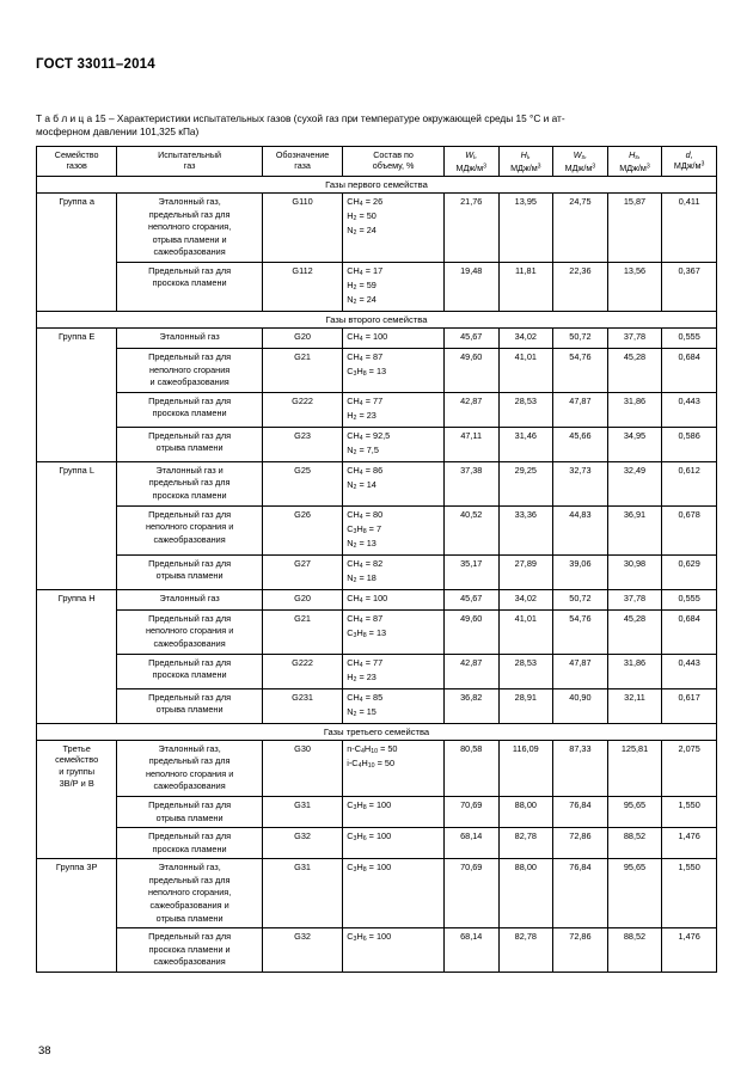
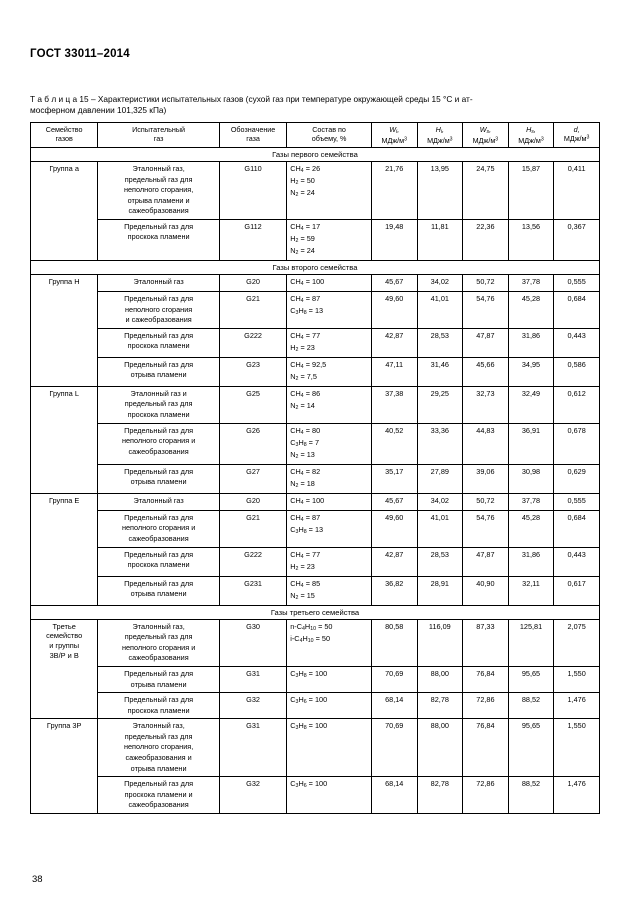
  ГОСТ 33011–2014
  Т а б л и ц а 15 – Характеристики испытательных газов (сухой газ при температуре окружающей среды 15 °С и ат-
  мосферном давлении 101,325 кПа)
  Семействогазов	Испытательныйгаз	Обозначениегаза	Состав пообъему, %	W ,МДж/м	H ,МДж/м	W ,МДж/м	H ,МДж/м	d,МДж/м
  Газы первого семейства
  Группа а	Эталонный газ,предельный газ длянеполного сгорания,отрыва пламени исажеобразования	G110	CH = 26H = 50N = 24	21,76	13,95	24,75	15,87	0,411
  Предельный газ дляпроскока пламени	G112	CH = 17H = 59N = 24	19,48	11,81	22,36	13,56	0,367
  Газы второго семейства
- Группа Е	Эталонный газ	G20	CH = 100	45,67	34,02	50,72	37,78	0,555
+ Группа Н	Эталонный газ	G20	CH = 100	45,67	34,02	50,72	37,78	0,555
  Предельный газ длянеполного сгоранияи сажеобразования	G21	CH = 87C H = 13	49,60	41,01	54,76	45,28	0,684
  Предельный газ дляпроскока пламени	G222	CH = 77H = 23	42,87	28,53	47,87	31,86	0,443
  Предельный газ дляотрыва пламени	G23	CH = 92,5N = 7,5	47,11	31,46	45,66	34,95	0,586
  Группа L	Эталонный газ ипредельный газ дляпроскока пламени	G25	CH = 86N = 14	37,38	29,25	32,73	32,49	0,612
  Предельный газ длянеполного сгорания исажеобразования	G26	CH = 80C H = 7N = 13	40,52	33,36	44,83	36,91	0,678
  Предельный газ дляотрыва пламени	G27	CH = 82N = 18	35,17	27,89	39,06	30,98	0,629
- Группа Н	Эталонный газ	G20	CH = 100	45,67	34,02	50,72	37,78	0,555
+ Группа Е	Эталонный газ	G20	CH = 100	45,67	34,02	50,72	37,78	0,555
  Предельный газ длянеполного сгорания исажеобразования	G21	CH = 87C H = 13	49,60	41,01	54,76	45,28	0,684
  Предельный газ дляпроскока пламени	G222	CH = 77H = 23	42,87	28,53	47,87	31,86	0,443
  Предельный газ дляотрыва пламени	G231	CH = 85N = 15	36,82	28,91	40,90	32,11	0,617
  Газы третьего семейства
  Третьесемействои группы3В/Р и В	Эталонный газ,предельный газ длянеполного сгорания исажеобразования	G30	n-C H = 50i-C H = 50	80,58	116,09	87,33	125,81	2,075
  Предельный газ дляотрыва пламени	G31	C H = 100	70,69	88,00	76,84	95,65	1,550
  Предельный газ дляпроскока пламени	G32	C H = 100	68,14	82,78	72,86	88,52	1,476
  Группа 3Р	Эталонный газ,предельный газ длянеполного сгорания,сажеобразования иотрыва пламени	G31	C H = 100	70,69	88,00	76,84	95,65	1,550
  Предельный газ дляпроскока пламени исажеобразования	G32	C H = 100	68,14	82,78	72,86	88,52	1,476
  38
